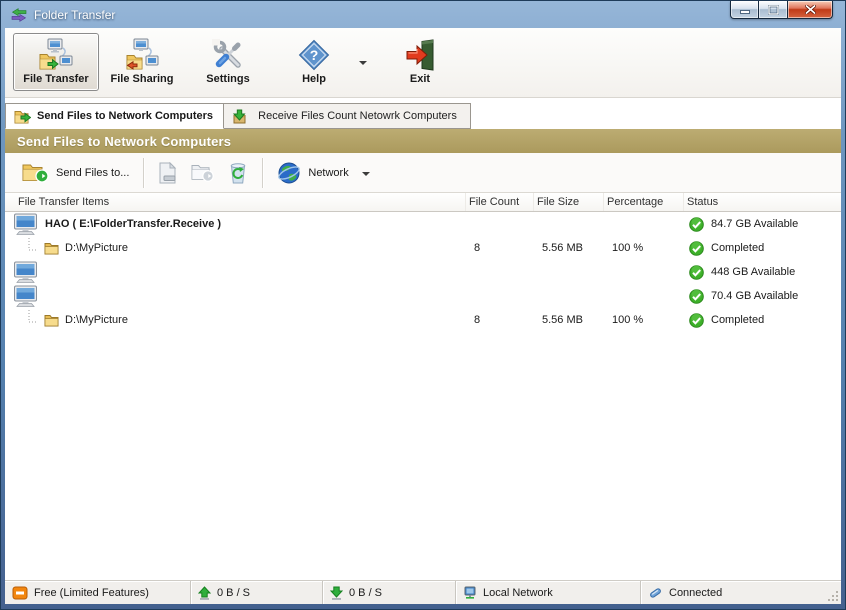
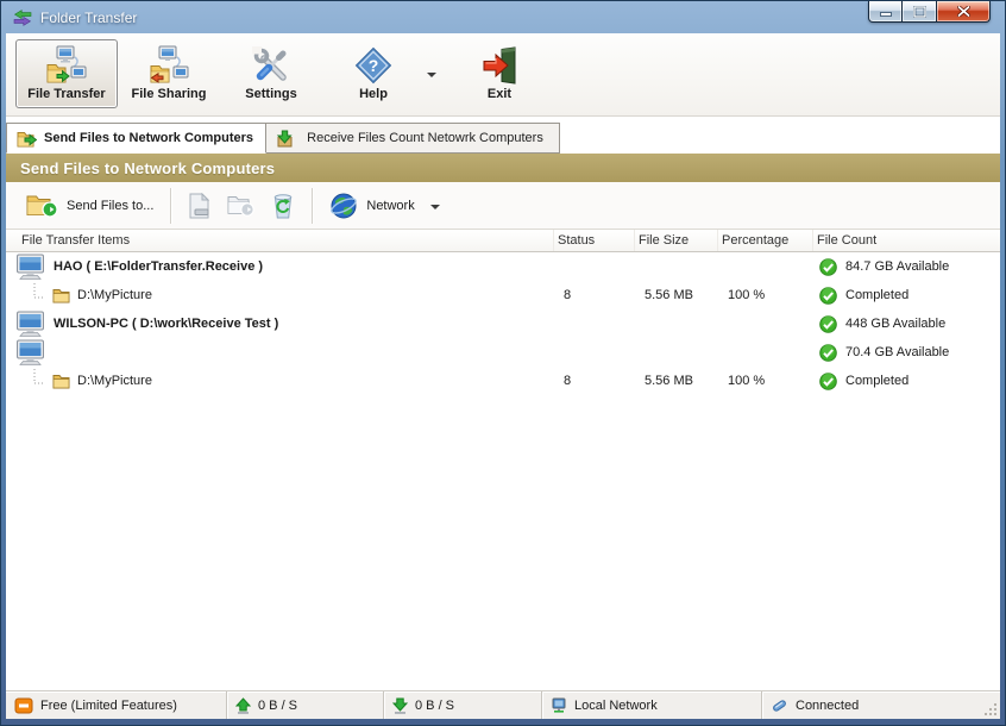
  Folder Transfer
  File Transfer
  File Sharing
  Settings
  ?
  Help
  Exit
  Send Files to Network Computers
  Receive Files Count Netowrk Computers
  Send Files to Network Computers
  Send Files to...
  Network
  File Transfer Items
- File Count
+ Status
  File Size
  Percentage
- Status
+ File Count
  HAO ( E:\FolderTransfer.Receive )
  84.7 GB Available
  D:\MyPicture
  8
  5.56 MB
  100 %
  Completed
+ WILSON-PC ( D:\work\Receive Test )
  448 GB Available
  70.4 GB Available
  D:\MyPicture
  8
  5.56 MB
  100 %
  Completed
  Free (Limited Features)
  0 B / S
  0 B / S
  Local Network
  Connected
